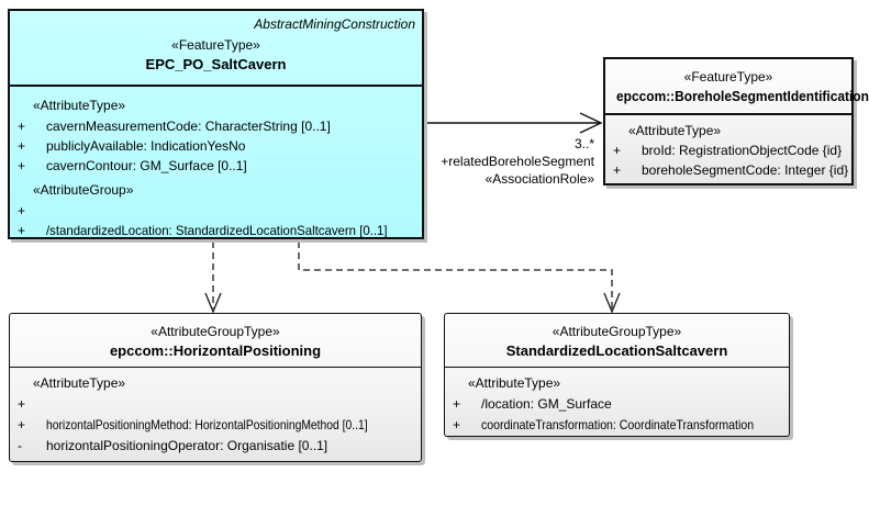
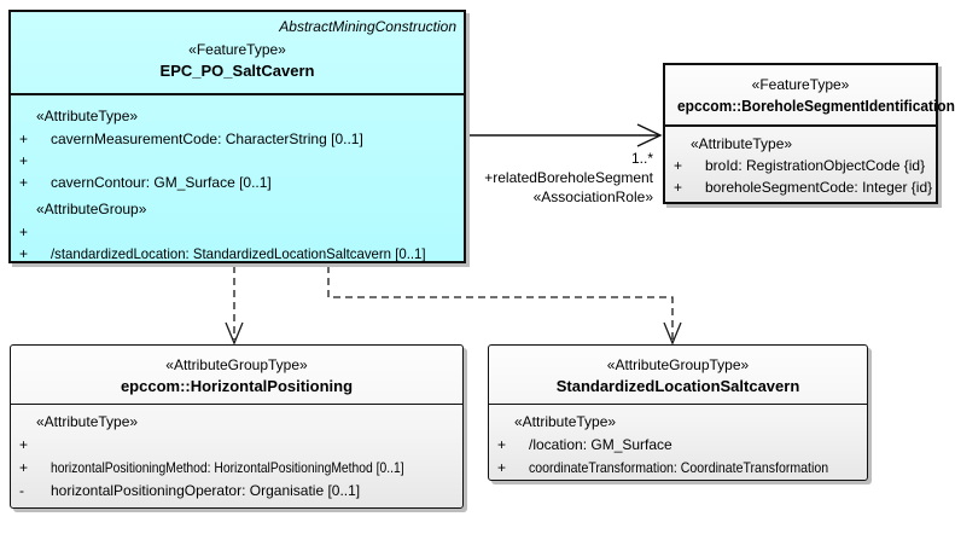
  AbstractMiningConstruction
  «FeatureType»
  EPC_PO_SaltCavern
  «AttributeType»
  +
  cavernMeasurementCode: CharacterString [0..1]
  +
- publiclyAvailable: IndicationYesNo
  +
  cavernContour: GM_Surface [0..1]
  «AttributeGroup»
  +
  +
  /standardizedLocation: StandardizedLocationSaltcavern [0..1]
  «FeatureType»
  epccom::BoreholeSegmentIdentification
  «AttributeType»
  +
  broId: RegistrationObjectCode {id}
  +
  boreholeSegmentCode: Integer {id}
  «AttributeGroupType»
  epccom::HorizontalPositioning
  «AttributeType»
  +
  +
  horizontalPositioningMethod: HorizontalPositioningMethod [0..1]
  -
  horizontalPositioningOperator: Organisatie [0..1]
  «AttributeGroupType»
  StandardizedLocationSaltcavern
  «AttributeType»
  +
  /location: GM_Surface
  +
  coordinateTransformation: CoordinateTransformation
- 3..*
+ 1..*
  +relatedBoreholeSegment
  «AssociationRole»
